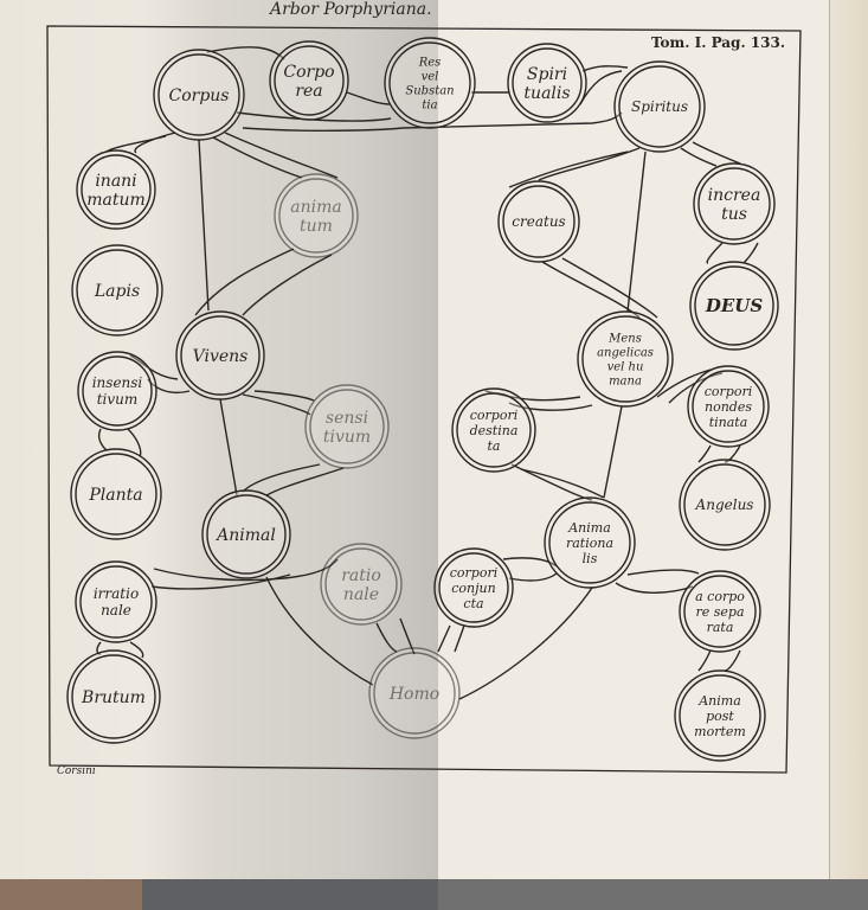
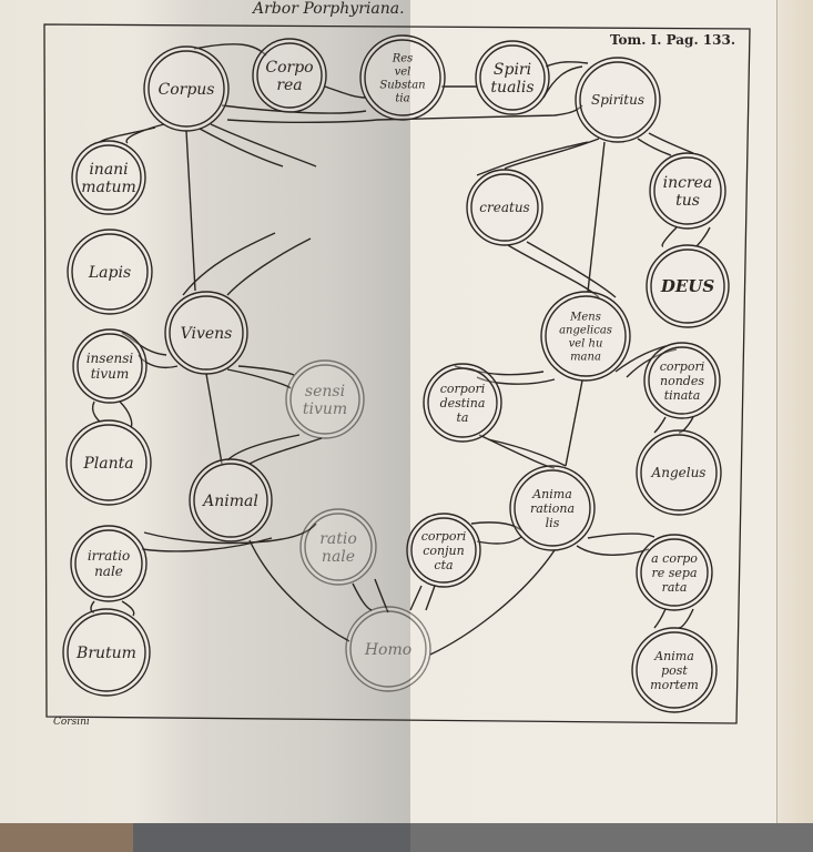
  Arbor Porphyriana.
  Tom. I. Pag. 133.
  Corsini
  Corpus
  Corpo
  rea
  Res
  vel
  Substan
  tia
  Spiri
  tualis
  Spiritus
  inani
  matum
- anima
- tum
  creatus
  increa
  tus
  Lapis
  DEUS
  Vivens
  Mens
  angelicas
  vel hu
  mana
  insensi
  tivum
  sensi
  tivum
  corpori
  destina
  ta
  corpori
  nondes
  tinata
  Planta
  Angelus
  Animal
  Anima
  rationa
  lis
  irratio
  nale
  ratio
  nale
  corpori
  conjun
  cta
  a corpo
  re sepa
  rata
  Brutum
  Homo
  Anima
  post
  mortem
